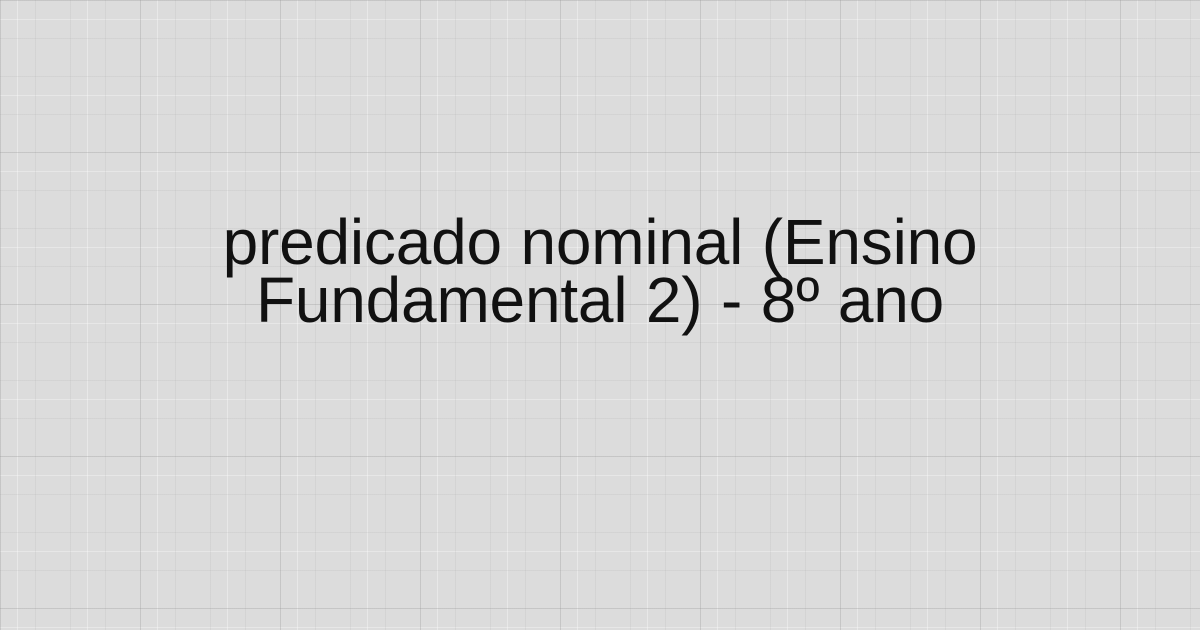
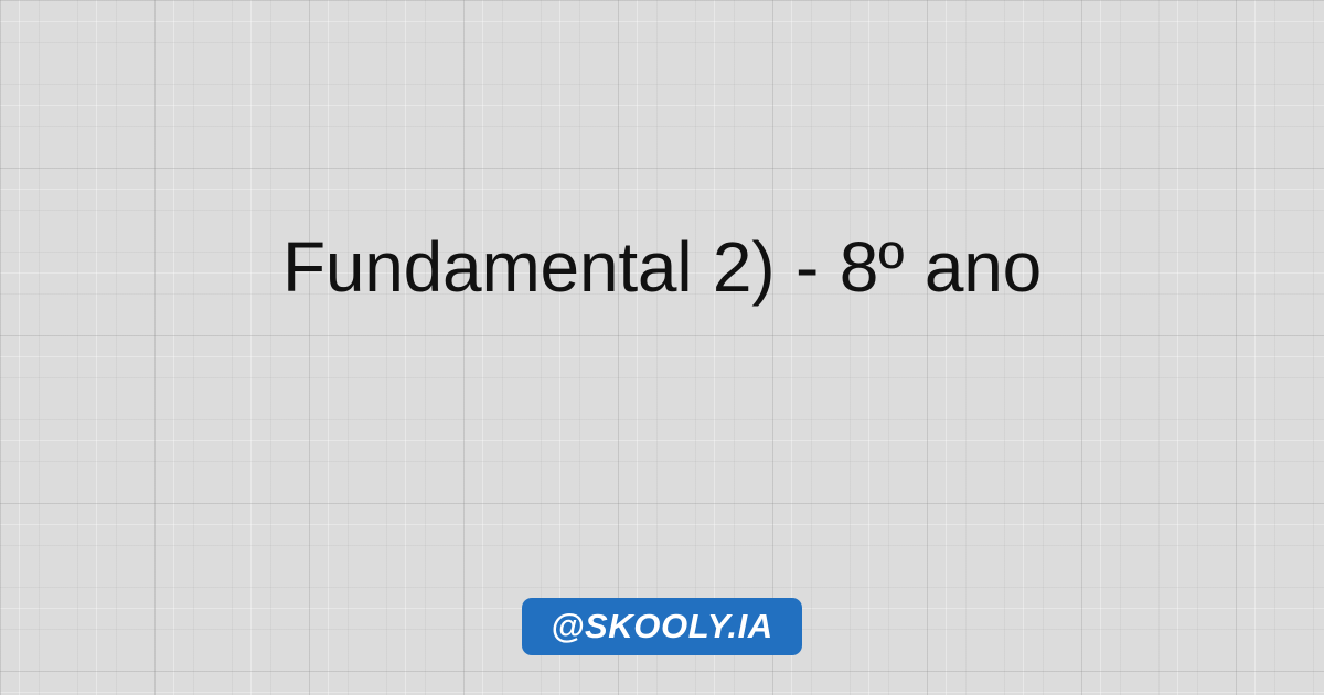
- predicado nominal (Ensino
  Fundamental 2) - 8º ano
+ @SKOOLY.IA
